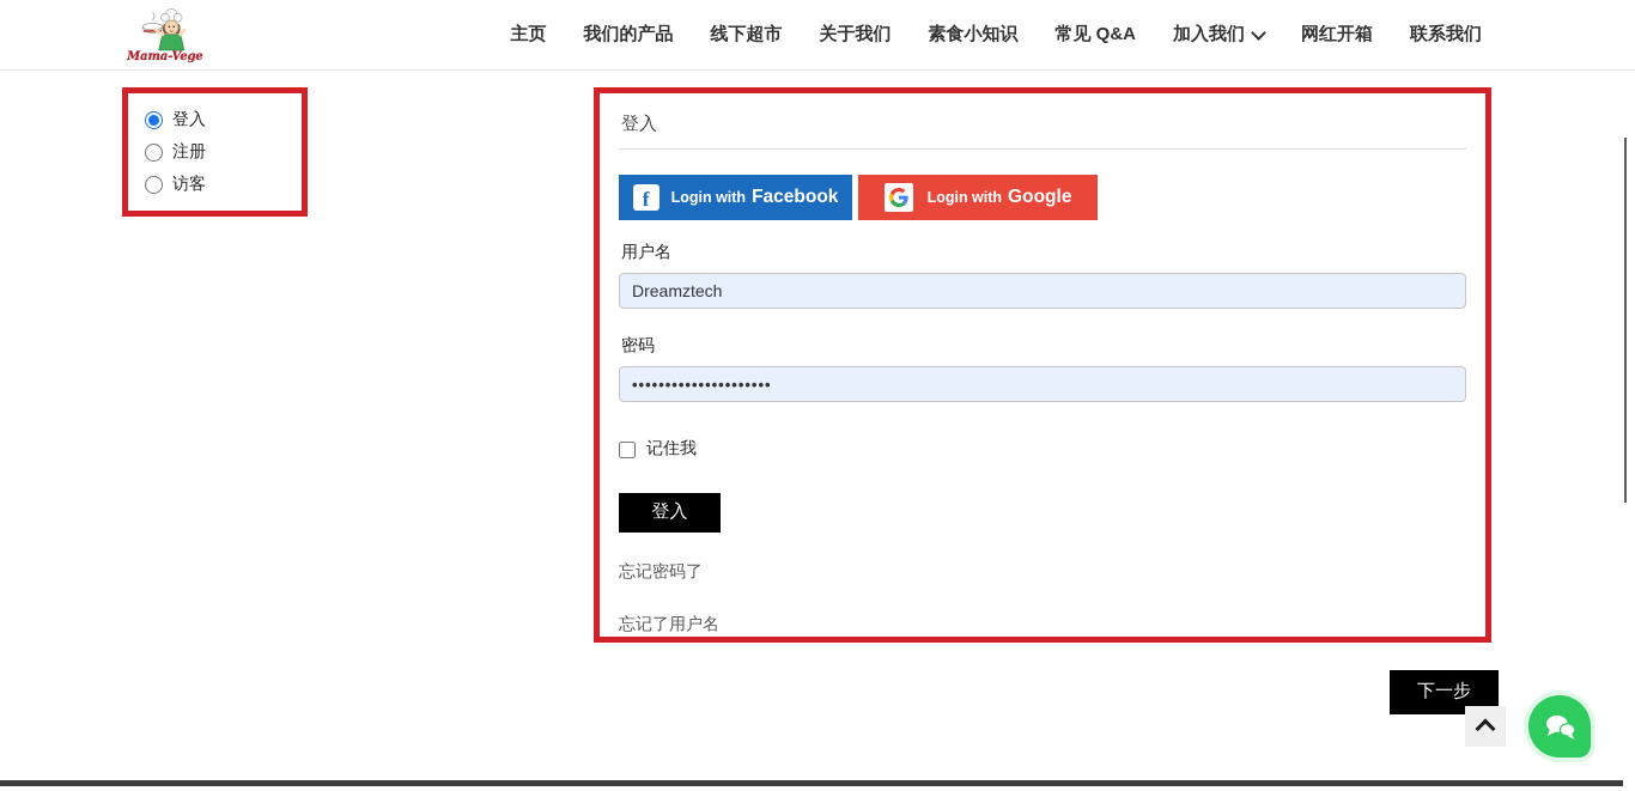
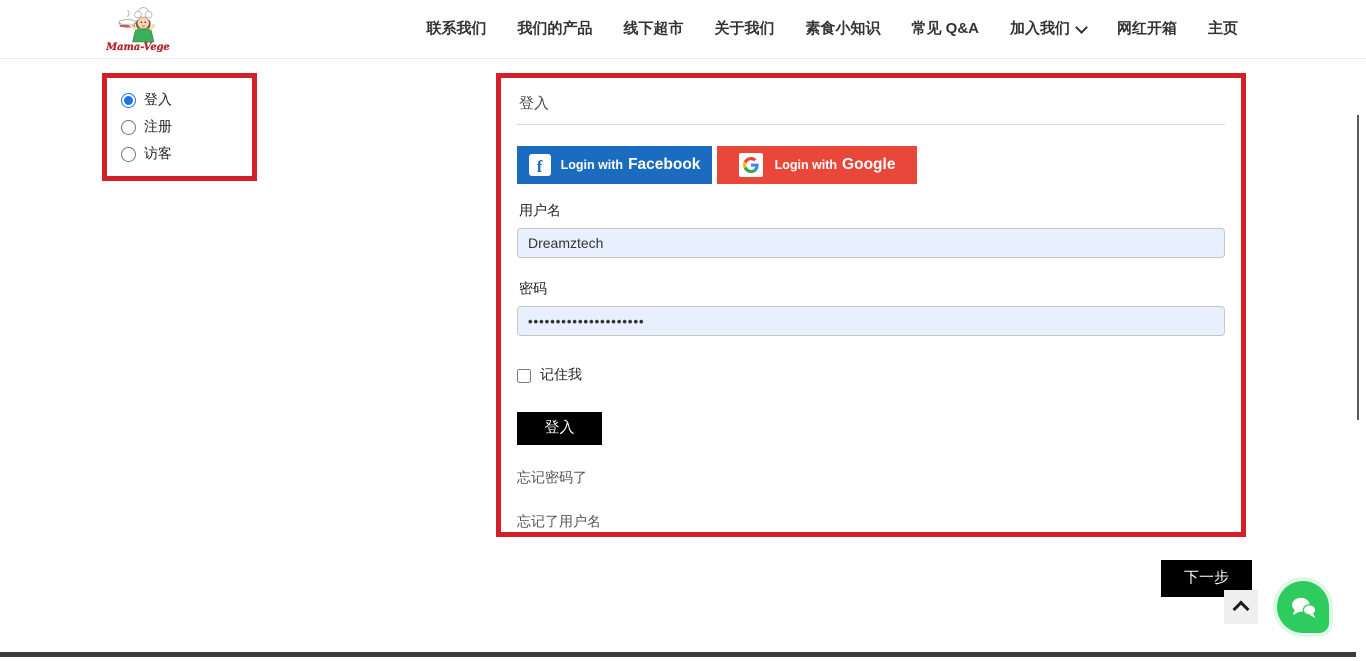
  Mama-Vege
- 主页
+ 联系我们
  我们的产品
  线下超市
  关于我们
  素食小知识
  常见 Q&A
  加入我们
  网红开箱
- 联系我们
+ 主页
  登入
  注册
  访客
  登入
  f
  Login with
  Facebook
  Login with
  Google
  用户名
  Dreamztech
  密码
  •••••••••••••••••••••
  记住我
  登入
  忘记密码了
  忘记了用户名
  下一步
